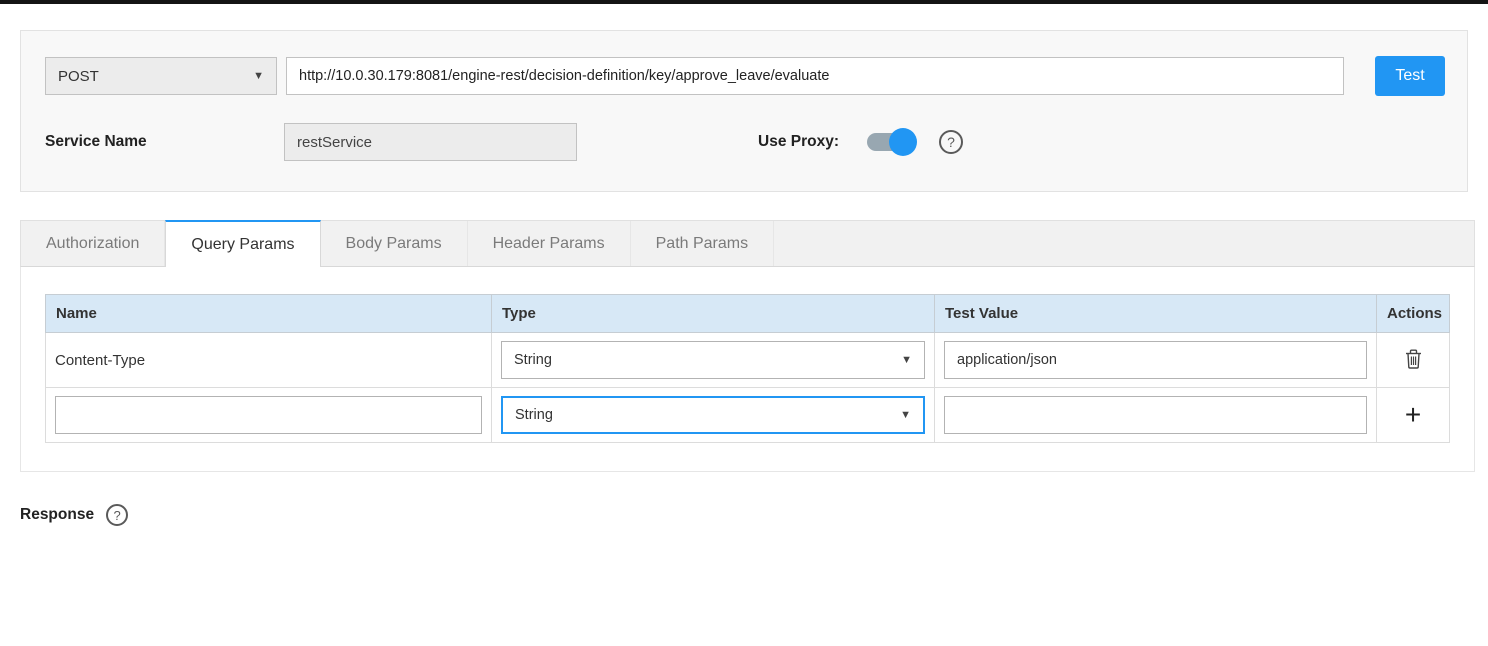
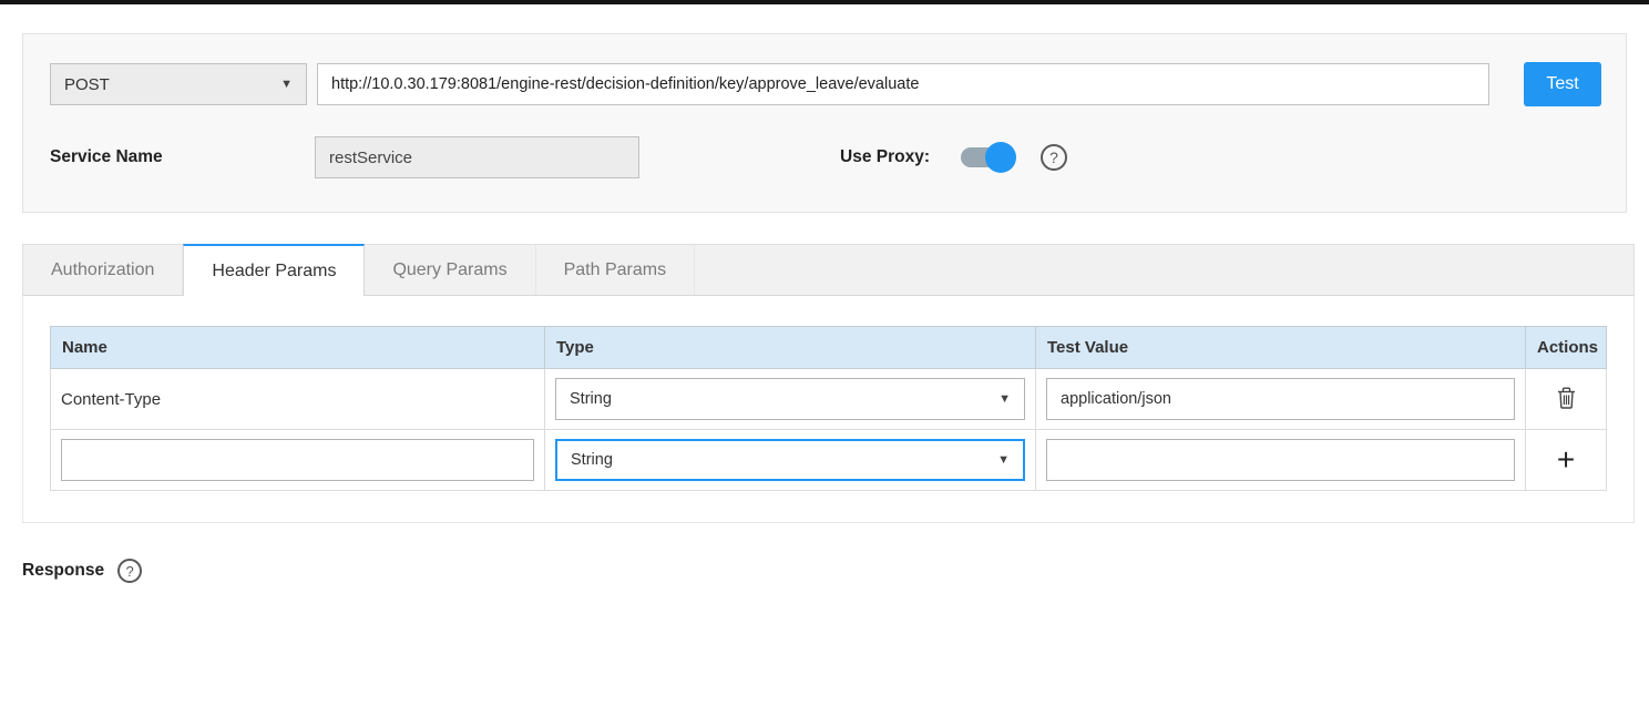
  POST
  ▼
  http://10.0.30.179:8081/engine-rest/decision-definition/key/approve_leave/evaluate
  Test
  Service Name
  restService
  Use Proxy:
  ?
  Authorization
- Query Params
+ Header Params
- Body Params
- Header Params
+ Query Params
  Path Params
  Name	Type	Test Value	Actions
  Content-Type	String ▼	application/json
  	String ▼		+
  Response
  ?
